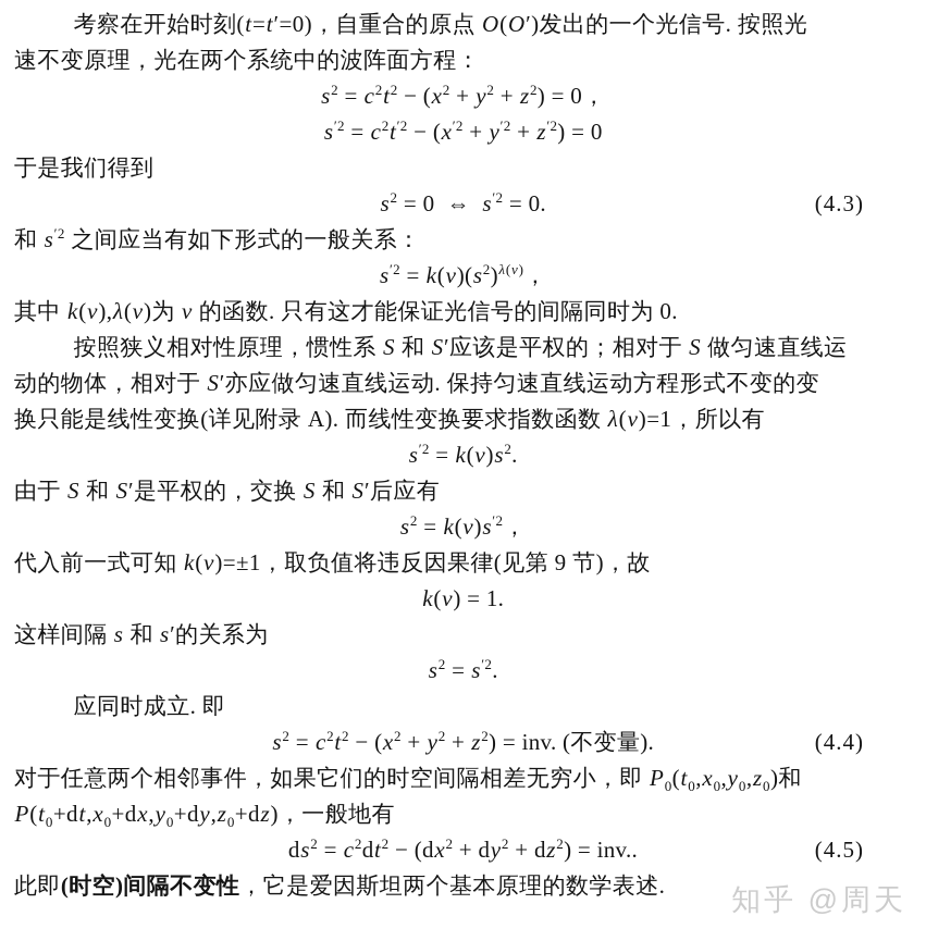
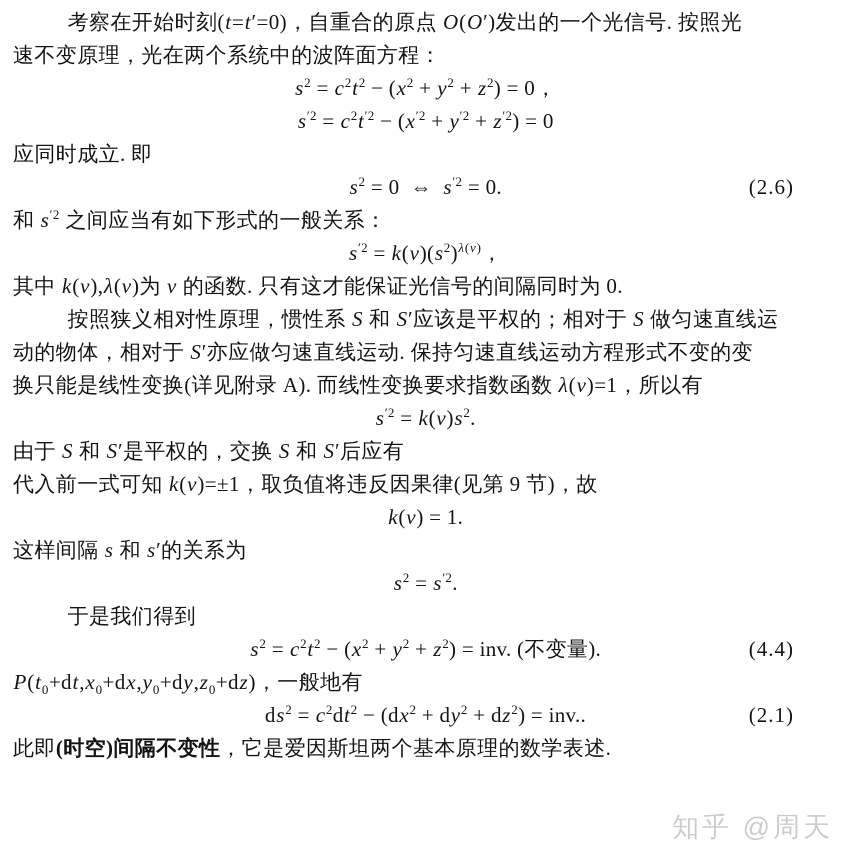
  考察在开始时刻(t=t′=0)，自重合的原点 O(O′)发出的一个光信号. 按照光
  速不变原理，光在两个系统中的波阵面方程：
  s2 = c2t2 − (x2 + y2 + z2) = 0，
  s′2 = c2t′2 − (x′2 + y′2 + z′2) = 0
- 于是我们得到
+ 应同时成立. 即
  s2 = 0 ⇔ s′2 = 0.
- (4.3)
+ (2.6)
  和 s′2 之间应当有如下形式的一般关系：
  s′2 = k(v)(s2)λ(v)，
  其中 k(v),λ(v)为 v 的函数. 只有这才能保证光信号的间隔同时为 0.
  按照狭义相对性原理，惯性系 S 和 S′应该是平权的；相对于 S 做匀速直线运
  动的物体，相对于 S′亦应做匀速直线运动. 保持匀速直线运动方程形式不变的变
  换只能是线性变换(详见附录 A). 而线性变换要求指数函数 λ(v)=1，所以有
  s′2 = k(v)s2.
  由于 S 和 S′是平权的，交换 S 和 S′后应有
- s2 = k(v)s′2，
  代入前一式可知 k(v)=±1，取负值将违反因果律(见第 9 节)，故
  k(v) = 1.
  这样间隔 s 和 s′的关系为
  s2 = s′2.
- 应同时成立. 即
+ 于是我们得到
  s2 = c2t2 − (x2 + y2 + z2) = inv. (不变量).
  (4.4)
- 对于任意两个相邻事件，如果它们的时空间隔相差无穷小，即 P0(t0,x0,y0,z0)和
  P(t0+dt,x0+dx,y0+dy,z0+dz)，一般地有
  ds2 = c2dt2 − (dx2 + dy2 + dz2) = inv..
- (4.5)
+ (2.1)
  此即(时空)间隔不变性，它是爱因斯坦两个基本原理的数学表述.
  知乎 @周天
